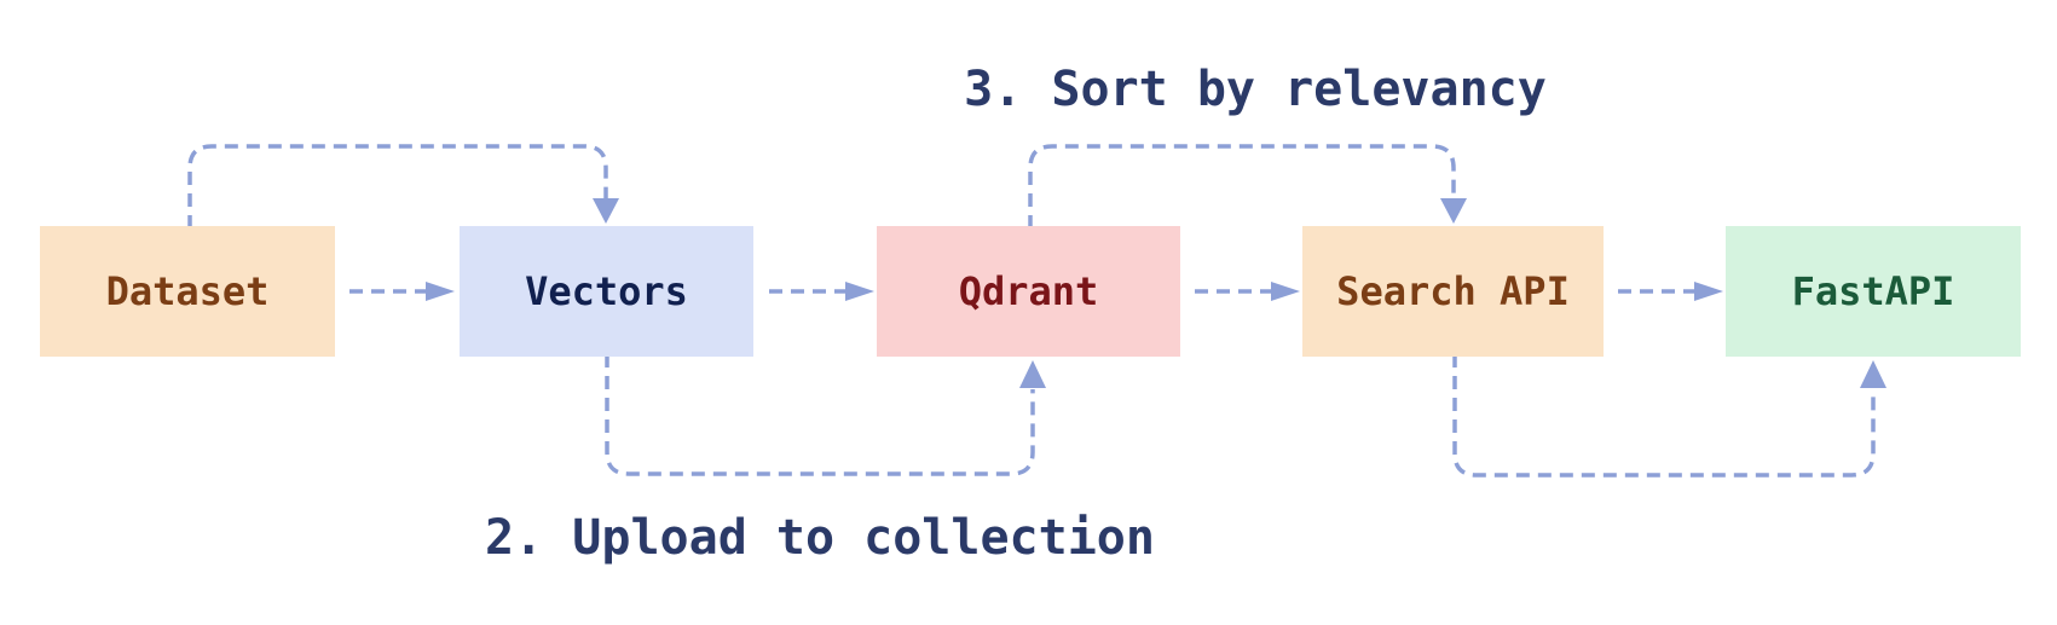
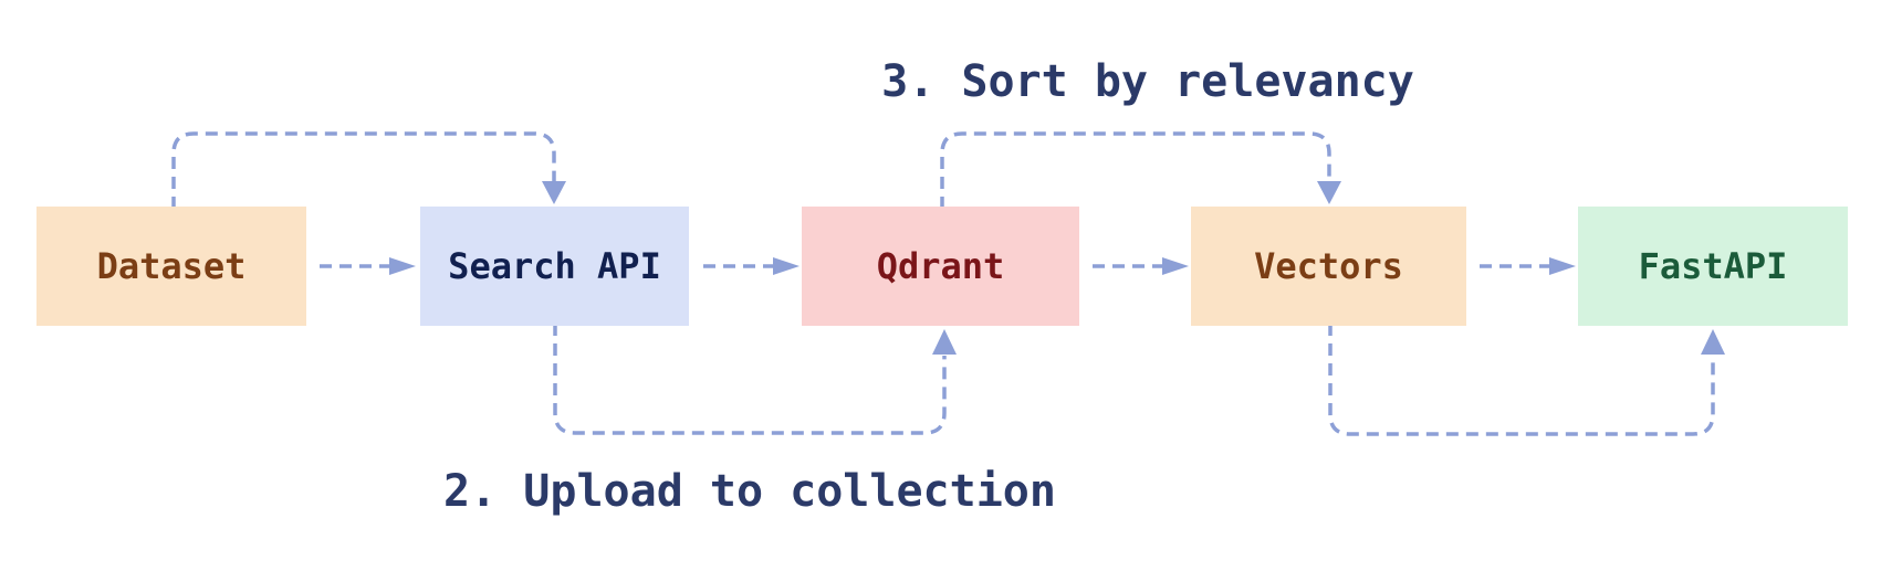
  2. Upload to collection
  3. Sort by relevancy
  Dataset
- Vectors
+ Search API
  Qdrant
- Search API
+ Vectors
  FastAPI
